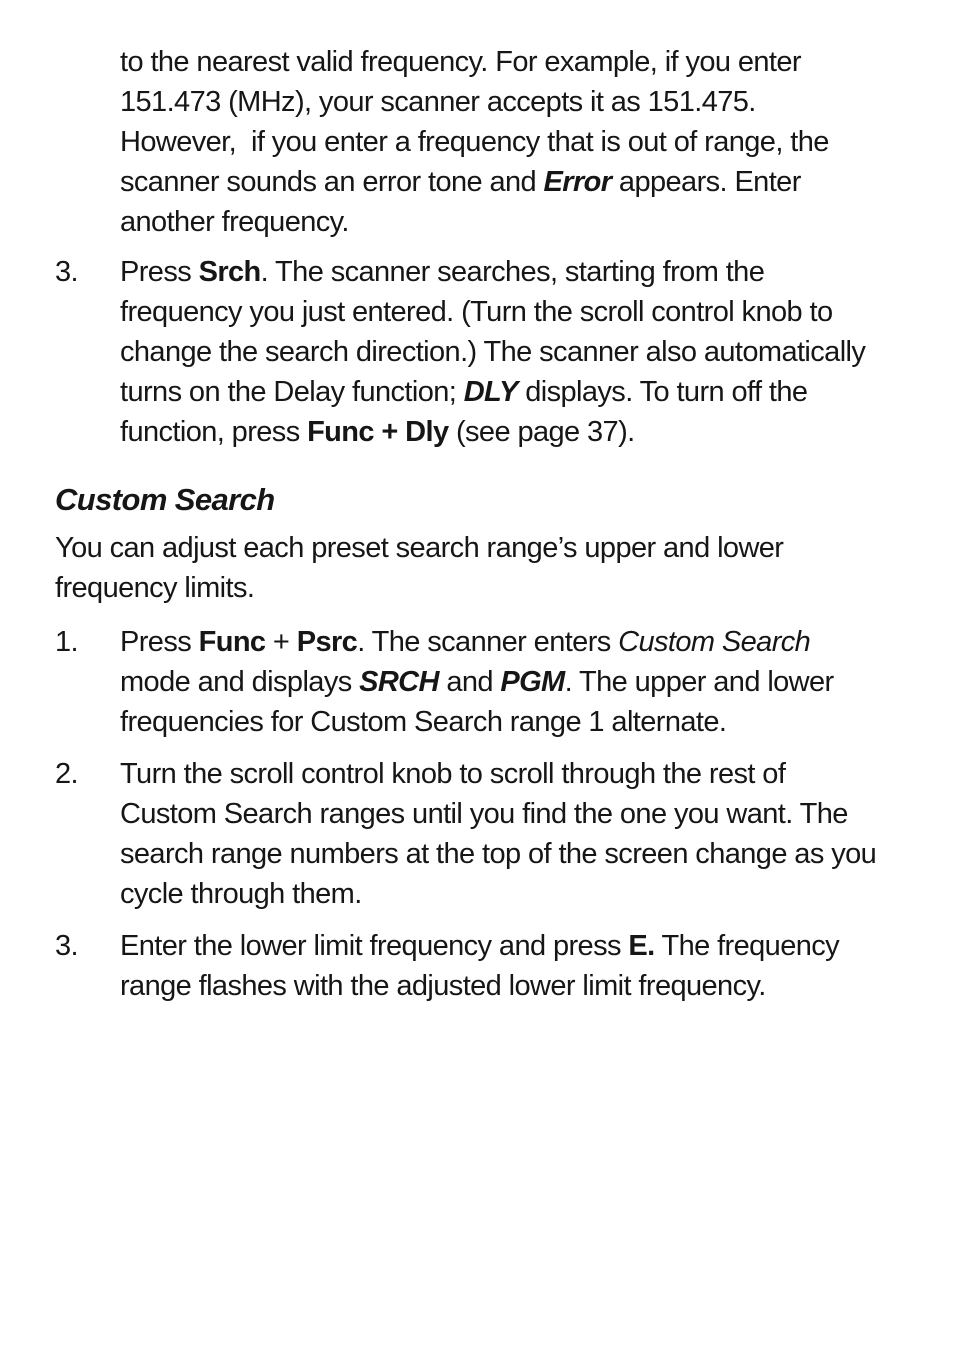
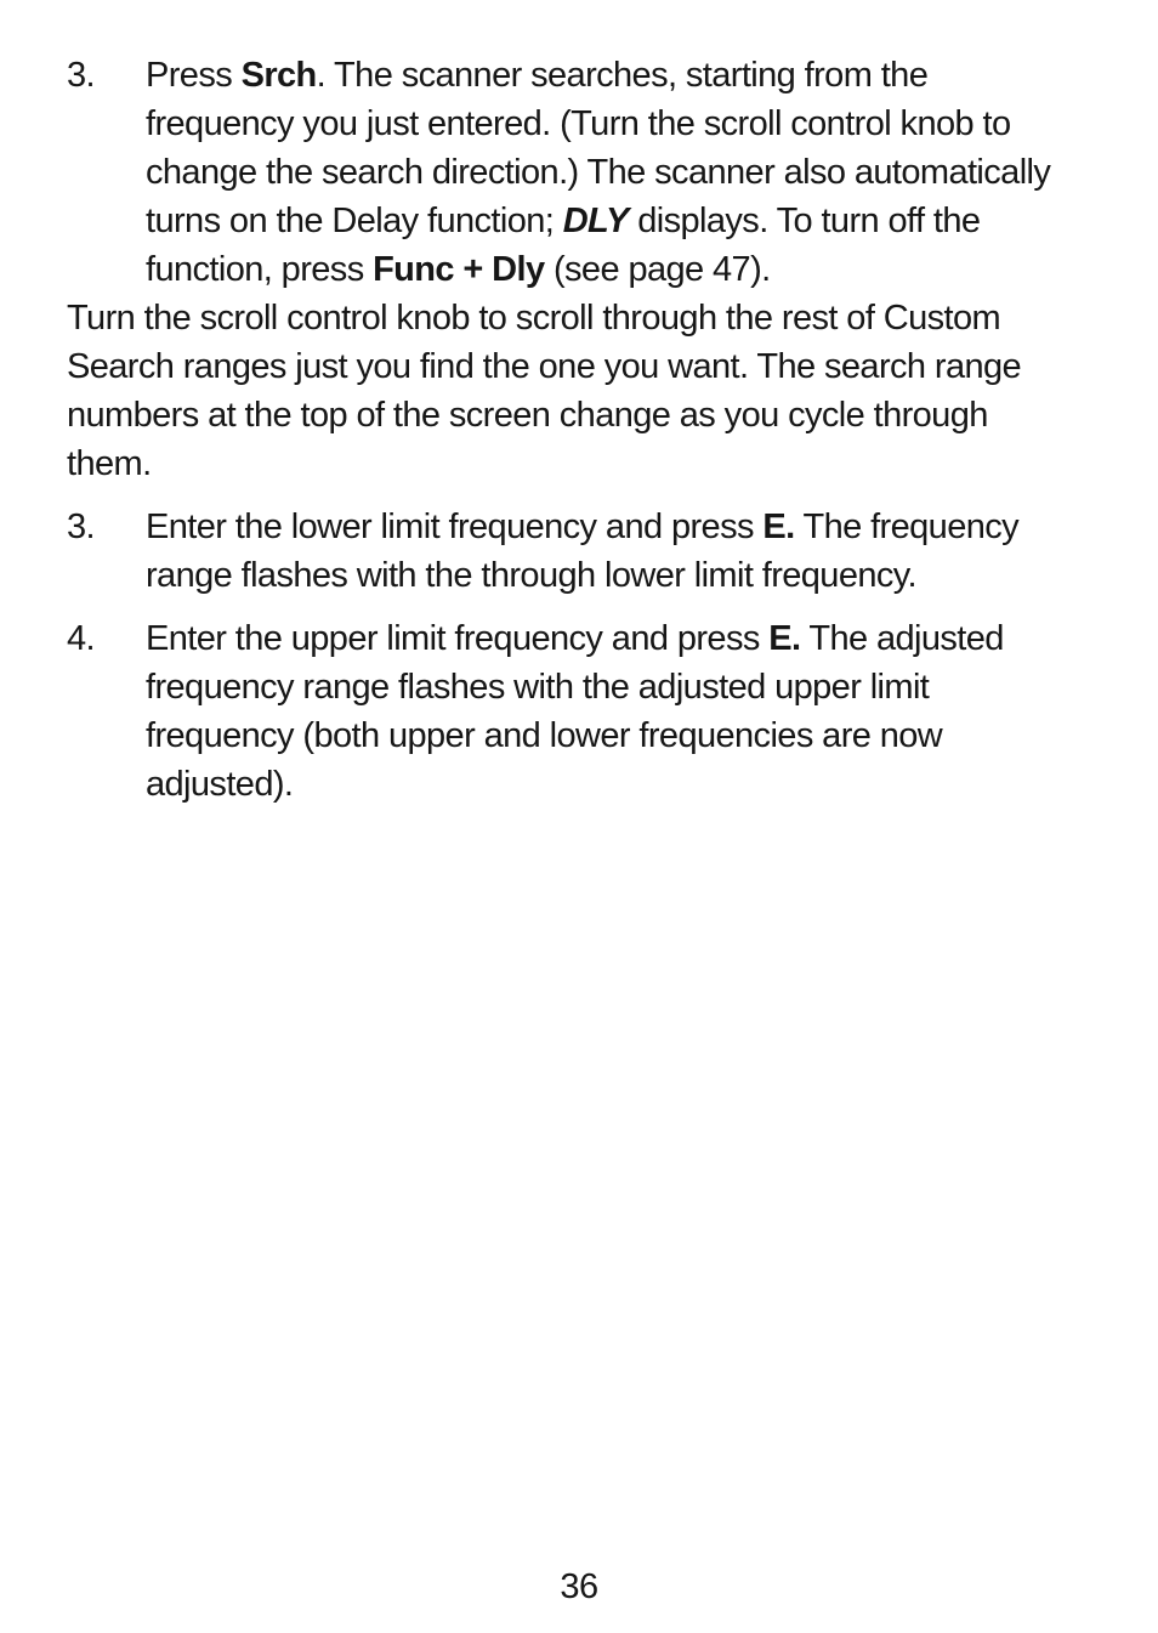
- to the nearest valid frequency. For example, if you enter 151.473 (MHz), your scanner accepts it as 151.475. However, if you enter a frequency that is out of range, the scanner sounds an error tone and Error appears. Enter another frequency.
  3.
- Press Srch. The scanner searches, starting from the frequency you just entered. (Turn the scroll control knob to change the search direction.) The scanner also automatically turns on the Delay function; DLY displays. To turn off the function, press Func + Dly (see page 37).
+ Press Srch. The scanner searches, starting from the frequency you just entered. (Turn the scroll control knob to change the search direction.) The scanner also automatically turns on the Delay function; DLY displays. To turn off the function, press Func + Dly (see page 47).
- Custom Search
- You can adjust each preset search range’s upper and lower frequency limits.
- 1.
- Press Func + Psrc. The scanner enters Custom Search mode and displays SRCH and PGM. The upper and lower frequencies for Custom Search range 1 alternate.
- 2.
- Turn the scroll control knob to scroll through the rest of Custom Search ranges until you find the one you want. The search range numbers at the top of the screen change as you cycle through them.
+ Turn the scroll control knob to scroll through the rest of Custom Search ranges just you find the one you want. The search range numbers at the top of the screen change as you cycle through them.
  3.
- Enter the lower limit frequency and press E. The frequency range flashes with the adjusted lower limit frequency.
+ Enter the lower limit frequency and press E. The frequency range flashes with the through lower limit frequency.
+ 4.
+ Enter the upper limit frequency and press E. The adjusted frequency range flashes with the adjusted upper limit frequency (both upper and lower frequencies are now adjusted).
+ 36
